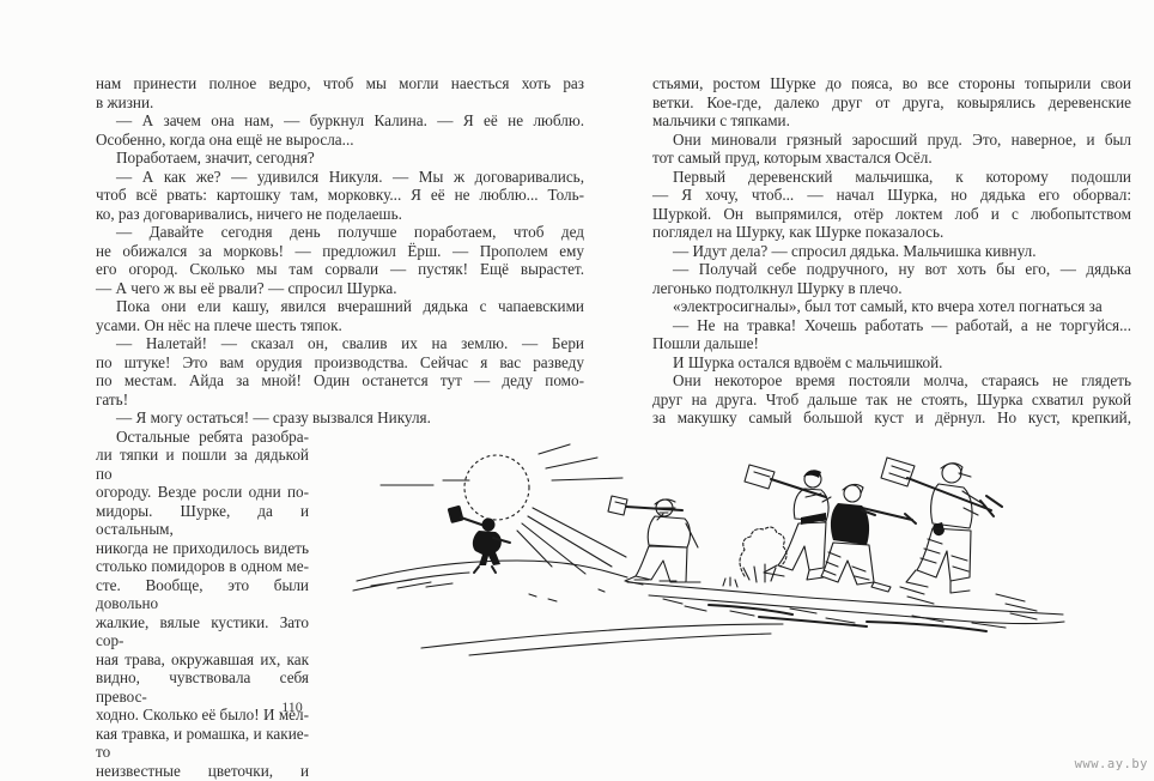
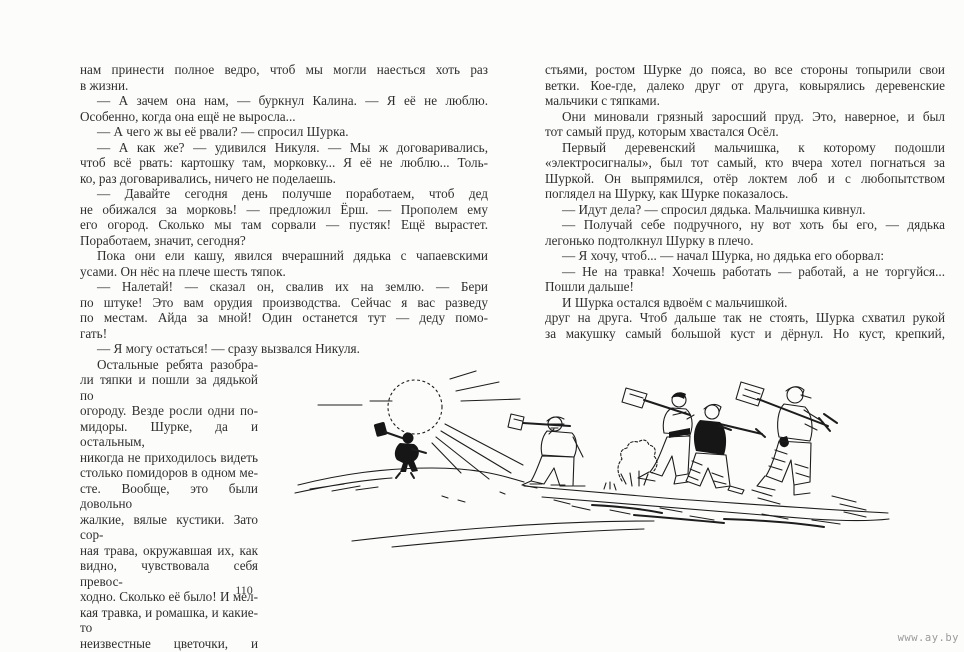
  нам принести полное ведро, чтоб мы могли наесться хоть раз
  в жизни.
  — А зачем она нам, — буркнул Калина. — Я её не люблю.
  Особенно, когда она ещё не выросла...
- Поработаем, значит, сегодня?
+ — А чего ж вы её рвали? — спросил Шурка.
  — А как же? — удивился Никуля. — Мы ж договаривались,
  чтоб всё рвать: картошку там, морковку... Я её не люблю... Толь-
  ко, раз договаривались, ничего не поделаешь.
  — Давайте сегодня день получше поработаем, чтоб дед
  не обижался за морковь! — предложил Ёрш. — Прополем ему
  его огород. Сколько мы там сорвали — пустяк! Ещё вырастет.
- — А чего ж вы её рвали? — спросил Шурка.
+ Поработаем, значит, сегодня?
  Пока они ели кашу, явился вчерашний дядька с чапаевскими
  усами. Он нёс на плече шесть тяпок.
  — Налетай! — сказал он, свалив их на землю. — Бери
  по штуке! Это вам орудия производства. Сейчас я вас разведу
  по местам. Айда за мной! Один останется тут — деду помо-
  гать!
  — Я могу остаться! — сразу вызвался Никуля.
  Остальные ребята разобра-
  ли тяпки и пошли за дядькой по
  огороду. Везде росли одни по-
  мидоры. Шурке, да и остальным,
  никогда не приходилось видеть
  столько помидоров в одном ме-
  сте. Вообще, это были довольно
  жалкие, вялые кустики. Зато сор-
  ная трава, окружавшая их, как
  видно, чувствовала себя превос-
  ходно. Сколько её было! И мел-
  кая травка, и ромашка, и какие-то
  неизвестные цветочки, и
  стьями, ростом Шурке до пояса, во все стороны топырили свои
  ветки. Кое-где, далеко друг от друга, ковырялись деревенские
  мальчики с тяпками.
  Они миновали грязный заросший пруд. Это, наверное, и был
  тот самый пруд, которым хвастался Осёл.
  Первый деревенский мальчишка, к которому подошли
- — Я хочу, чтоб... — начал Шурка, но дядька его оборвал:
+ «электросигналы», был тот самый, кто вчера хотел погнаться за
  Шуркой. Он выпрямился, отёр локтем лоб и с любопытством
  поглядел на Шурку, как Шурке показалось.
  — Идут дела? — спросил дядька. Мальчишка кивнул.
  — Получай себе подручного, ну вот хоть бы его, — дядька
  легонько подтолкнул Шурку в плечо.
- «электросигналы», был тот самый, кто вчера хотел погнаться за
+ — Я хочу, чтоб... — начал Шурка, но дядька его оборвал:
  — Не на травка! Хочешь работать — работай, а не торгуйся...
  Пошли дальше!
  И Шурка остался вдвоём с мальчишкой.
- Они некоторое время постояли молча, стараясь не глядеть
  друг на друга. Чтоб дальше так не стоять, Шурка схватил рукой
  за макушку самый большой куст и дёрнул. Но куст, крепкий,
  110
  www.ay.by
